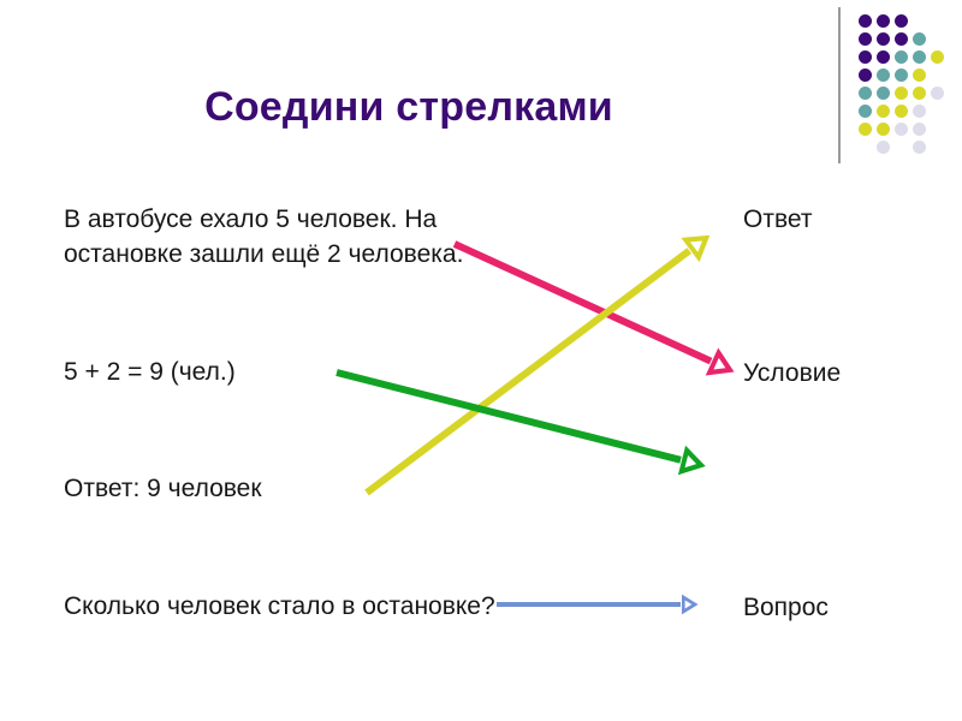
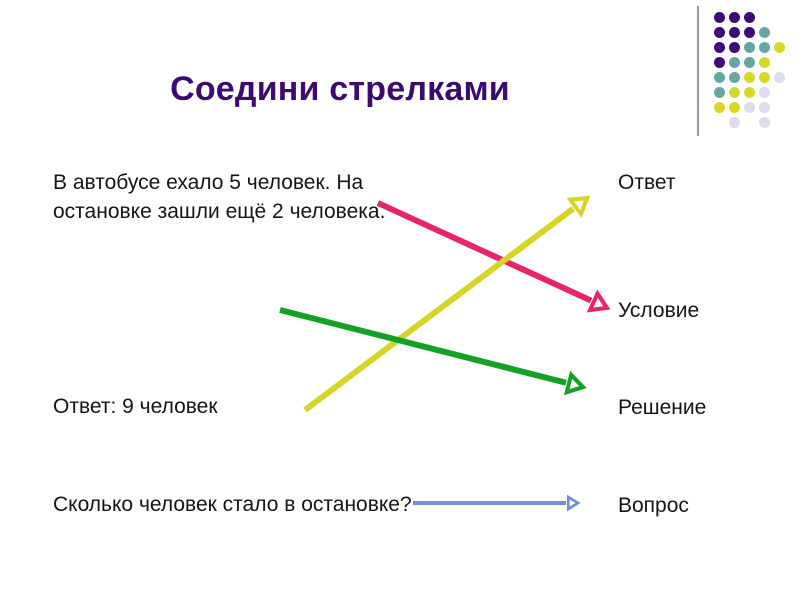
  Соедини стрелками
  В автобусе ехало 5 человек. На остановке зашли ещё 2 человека.
- 5 + 2 = 9 (чел.)
  Ответ: 9 человек
  Сколько человек стало в остановке?
  Ответ
  Условие
+ Решение
  Вопрос
